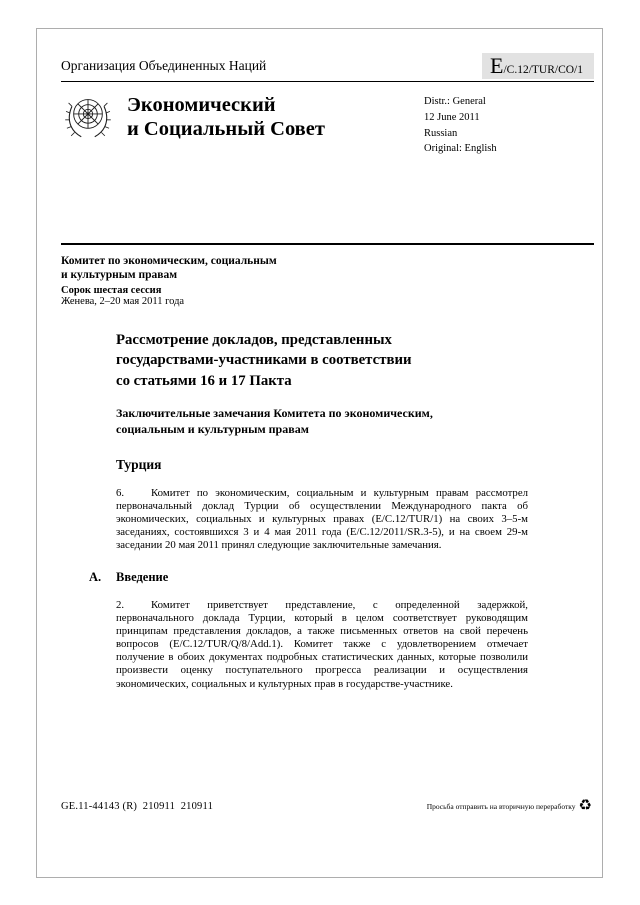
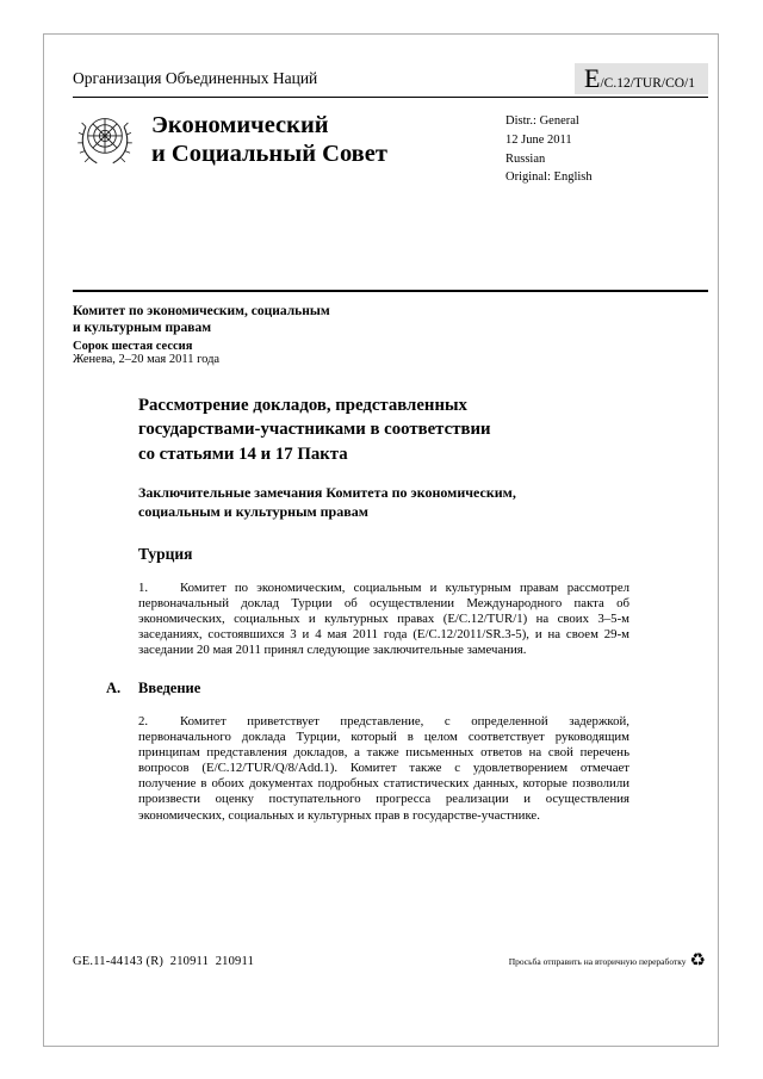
  Организация Объединенных Наций
  E
  /C.12/TUR/CO/1
  Экономический
  и Социальный Совет
  Distr.: General
  12 June 2011
  Russian
  Original: English
  Комитет по экономическим, социальным
  и культурным правам
  Сорок шестая сессия
  Женева, 2–20 мая 2011 года
  Рассмотрение докладов, представленных
  государствами-участниками в соответствии
- со статьями 16 и 17 Пакта
+ со статьями 14 и 17 Пакта
  Заключительные замечания Комитета по экономическим,
  социальным и культурным правам
  Турция
- 6. Комитет по экономическим, социальным и культурным правам рассмотрел первоначальный доклад Турции об осуществлении Международного пакта об экономических, социальных и культурных правах (E/C.12/TUR/1) на своих 3–5-м заседаниях, состоявшихся 3 и 4 мая 2011 года (E/C.12/2011/SR.3-5), и на своем 29-м заседании 20 мая 2011 принял следующие заключительные замечания.
+ 1. Комитет по экономическим, социальным и культурным правам рассмотрел первоначальный доклад Турции об осуществлении Международного пакта об экономических, социальных и культурных правах (E/C.12/TUR/1) на своих 3–5-м заседаниях, состоявшихся 3 и 4 мая 2011 года (E/C.12/2011/SR.3-5), и на своем 29-м заседании 20 мая 2011 принял следующие заключительные замечания.
  A. Введение
  2. Комитет приветствует представление, с определенной задержкой, первоначального доклада Турции, который в целом соответствует руководящим принципам представления докладов, а также письменных ответов на свой перечень вопросов (E/C.12/TUR/Q/8/Add.1). Комитет также с удовлетворением отмечает получение в обоих документах подробных статистических данных, которые позволили произвести оценку поступательного прогресса реализации и осуществления экономических, социальных и культурных прав в государстве-участнике.
  GE.11-44143 (R) 210911 210911
  Просьба отправить на вторичную переработку
  ♻
